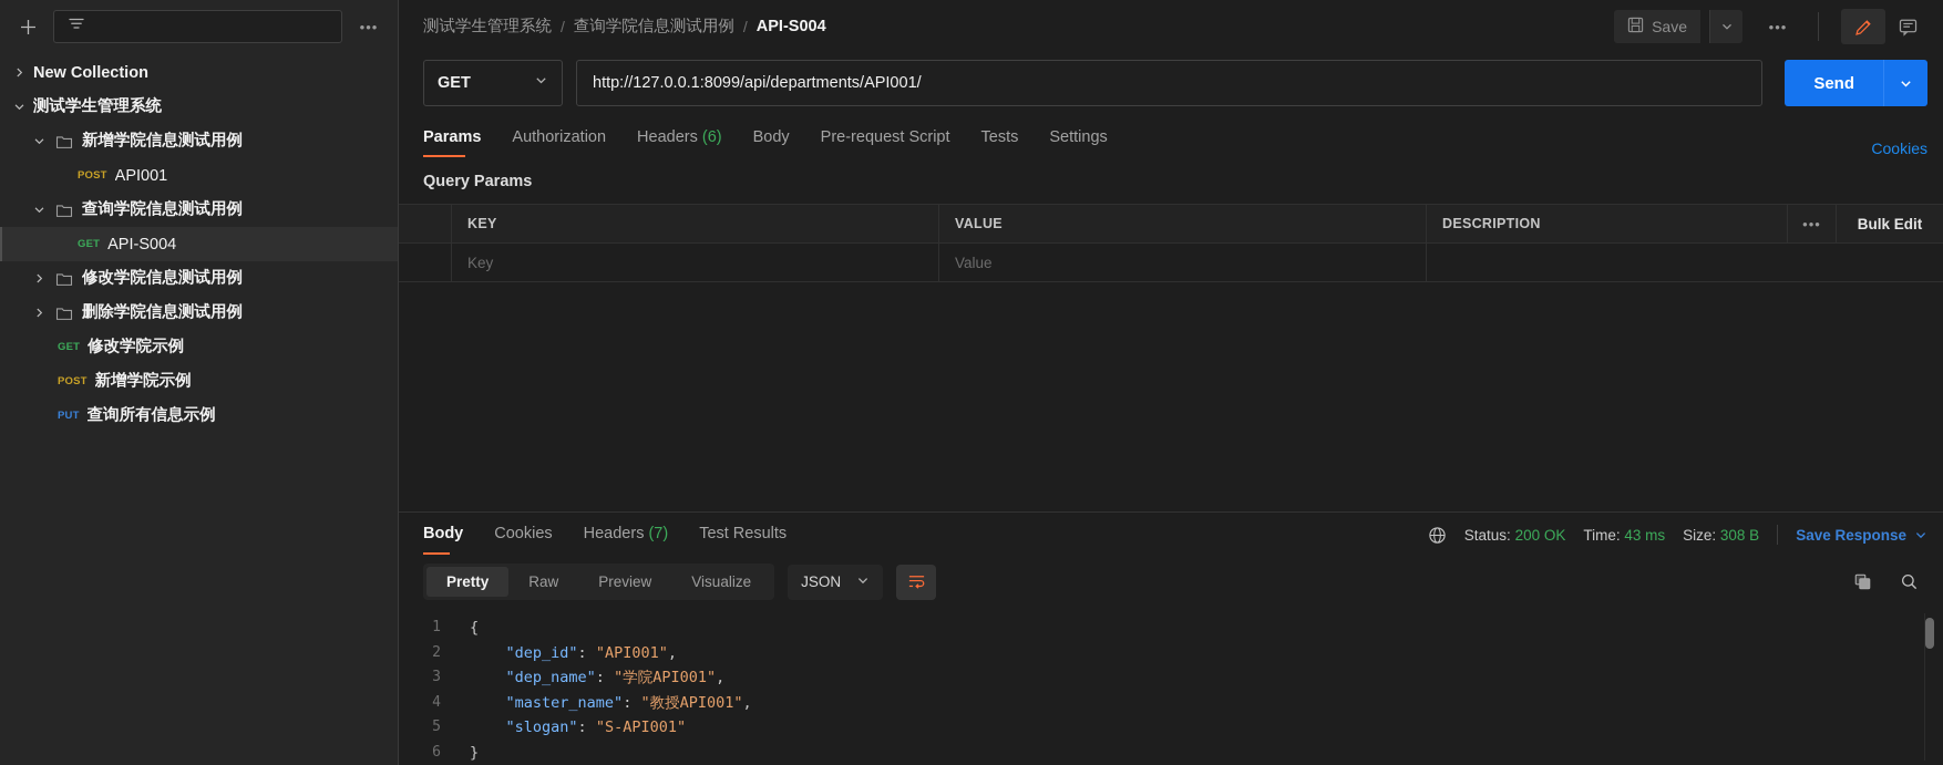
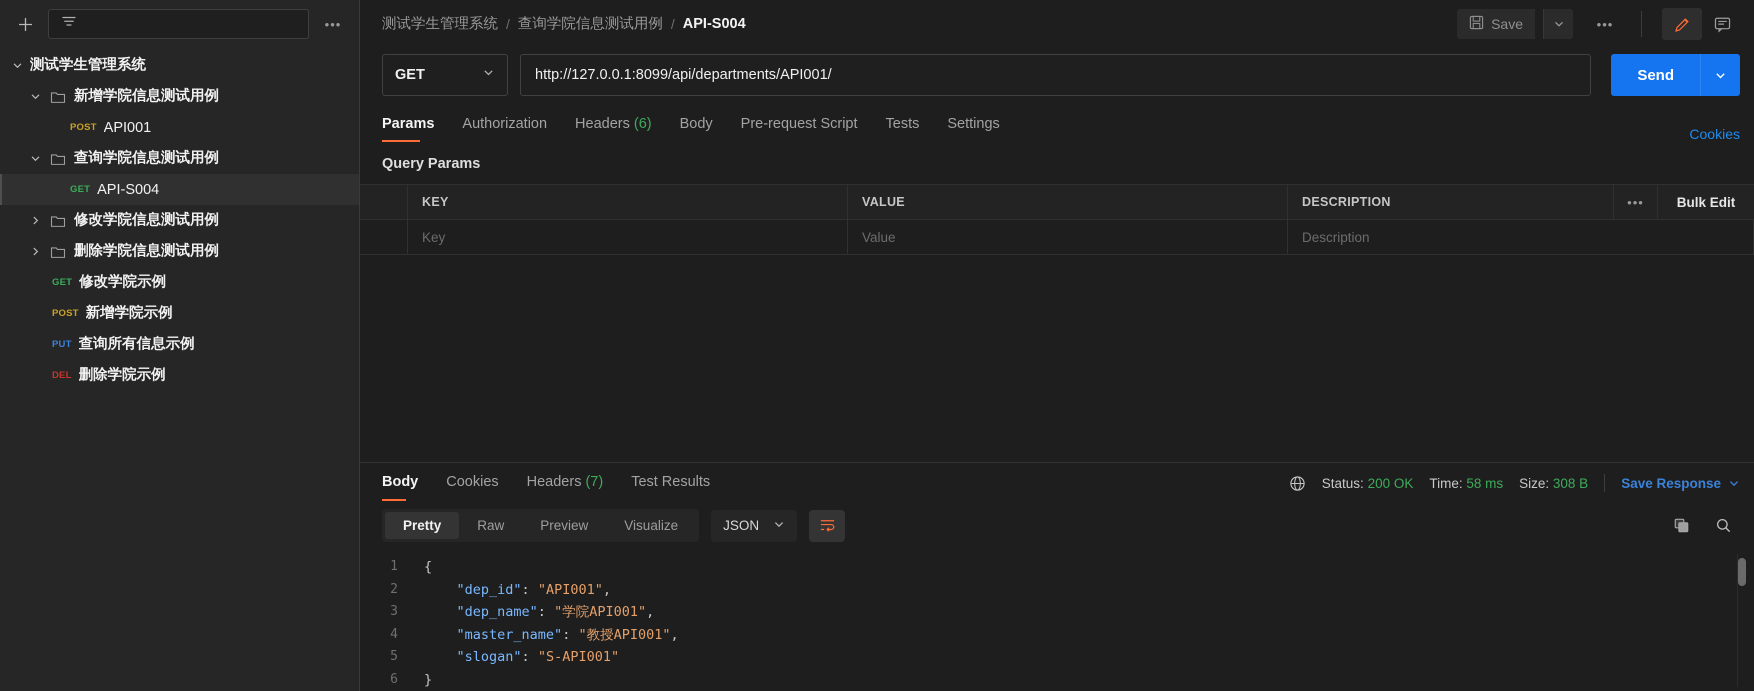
  •••
- New Collection
  测试学生管理系统
  新增学院信息测试用例
  POST
  API001
  查询学院信息测试用例
  GET
  API-S004
  修改学院信息测试用例
  删除学院信息测试用例
  GET
  修改学院示例
  POST
  新增学院示例
  PUT
  查询所有信息示例
+ DEL
+ 删除学院示例
  测试学生管理系统
  /
  查询学院信息测试用例
  /
  API-S004
  Save
  •••
  GET
  http://127.0.0.1:8099/api/departments/API001/
  Send
  Params
  Authorization
  Headers (6)
  Body
  Pre-request Script
  Tests
  Settings
  Cookies
  Query Params
  KEY
  VALUE
  DESCRIPTION
  •••
  Bulk Edit
  Key
  Value
+ Description
  Body
  Cookies
  Headers (7)
  Test Results
  Status: 200 OK
- Time: 43 ms
+ Time: 58 ms
  Size: 308 B
  Save Response
  Pretty
  Raw
  Preview
  Visualize
  JSON
  1
  2
  3
  4
  5
  6
  {
  "dep_id": "API001",
  "dep_name": "学院API001",
  "master_name": "教授API001",
  "slogan": "S-API001"
  }
